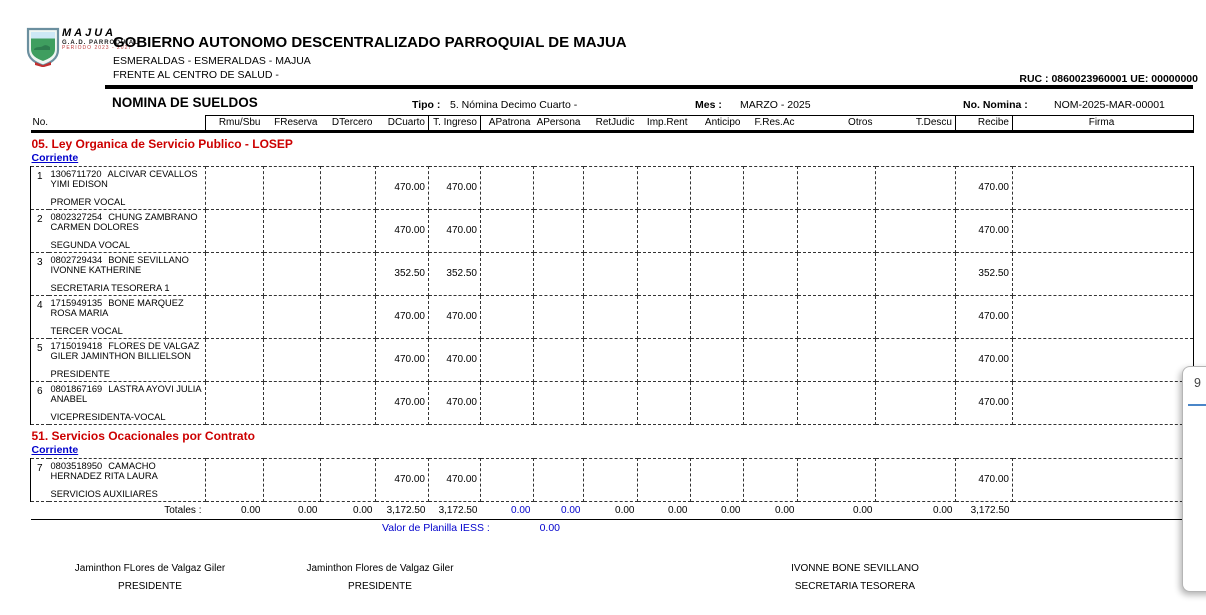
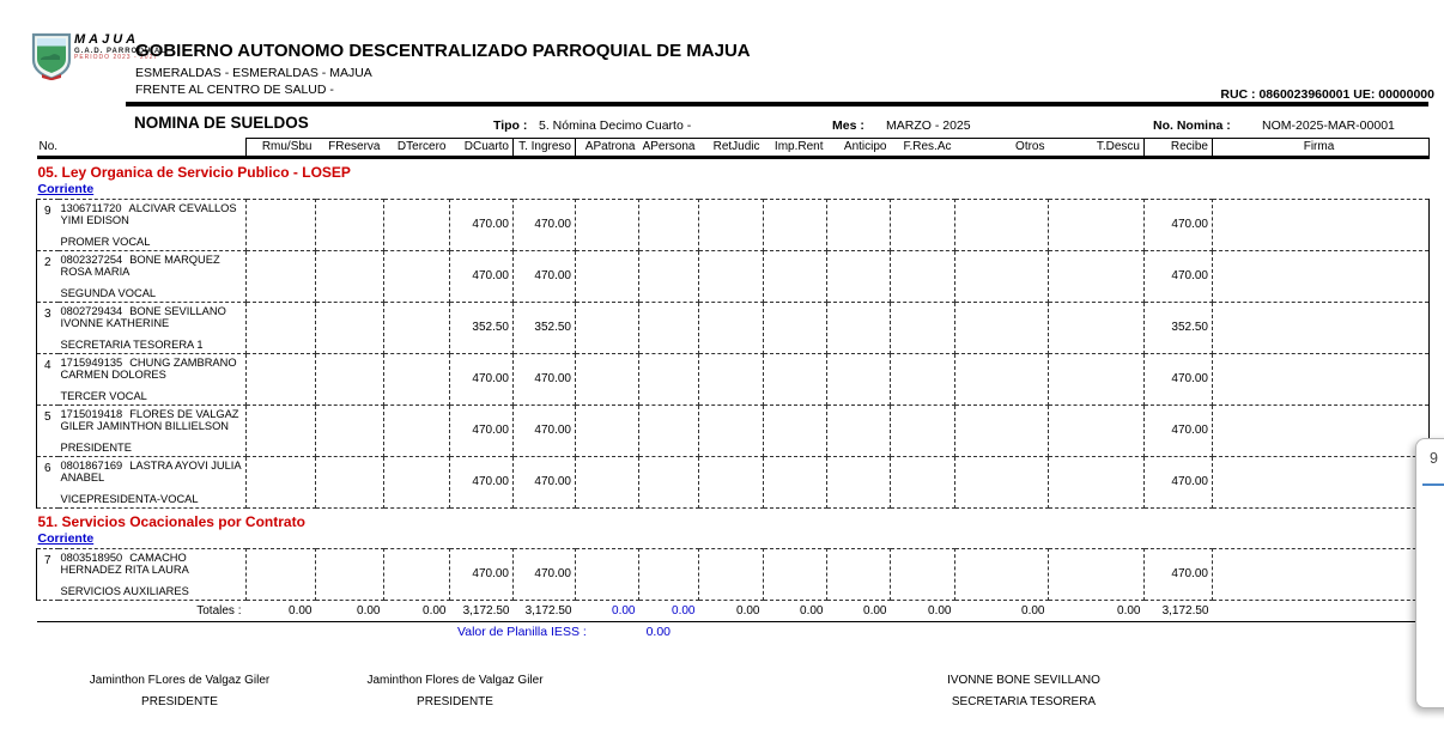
  MAJUA
  GOBIERNO AUTONOMO DESCENTRALIZADO PARROQUIAL DE MAJUA
  ESMERALDAS - ESMERALDAS - MAJUA
  FRENTE AL CENTRO DE SALUD -
  RUC : 0860023960001 UE: 00000000
  NOMINA DE SUELDOS
  Tipo :
  5. Nómina Decimo Cuarto -
  Mes :
  MARZO - 2025
  No. Nomina :
  NOM-2025-MAR-00001
  No.	Rmu/Sbu	FReserva	DTercero	DCuarto	T. Ingreso	APatrona	APersona	RetJudic	Imp.Rent	Anticipo	F.Res.Ac	Otros	T.Descu	Recibe	Firma
  05. Ley Organica de Servicio Publico - LOSEP
  Corriente
- 1	1306711720 ALCIVAR CEVALLOS YIMI EDISON PROMER VOCAL				470.00	470.00									470.00
+ 9	1306711720 ALCIVAR CEVALLOS YIMI EDISON PROMER VOCAL				470.00	470.00									470.00
- 2	0802327254 CHUNG ZAMBRANO CARMEN DOLORES SEGUNDA VOCAL				470.00	470.00									470.00
+ 2	0802327254 BONE MARQUEZ ROSA MARIA SEGUNDA VOCAL				470.00	470.00									470.00
  3	0802729434 BONE SEVILLANO IVONNE KATHERINE SECRETARIA TESORERA 1				352.50	352.50									352.50
- 4	1715949135 BONE MARQUEZ ROSA MARIA TERCER VOCAL				470.00	470.00									470.00
+ 4	1715949135 CHUNG ZAMBRANO CARMEN DOLORES TERCER VOCAL				470.00	470.00									470.00
  5	1715019418 FLORES DE VALGAZ GILER JAMINTHON BILLIELSON PRESIDENTE				470.00	470.00									470.00
  6	0801867169 LASTRA AYOVI JULIA ANABEL VICEPRESIDENTA-VOCAL				470.00	470.00									470.00
  51. Servicios Ocacionales por Contrato
  Corriente
  7	0803518950 CAMACHO HERNADEZ RITA LAURA SERVICIOS AUXILIARES				470.00	470.00									470.00
  Totales :	0.00	0.00	0.00	3,172.50	3,172.50	0.00	0.00	0.00	0.00	0.00	0.00	0.00	0.00	3,172.50
  Valor de Planilla IESS :
  0.00
  Jaminthon FLores de Valgaz Giler
  PRESIDENTE
  Jaminthon Flores de Valgaz Giler
  PRESIDENTE
  IVONNE BONE SEVILLANO
  SECRETARIA TESORERA
  9
